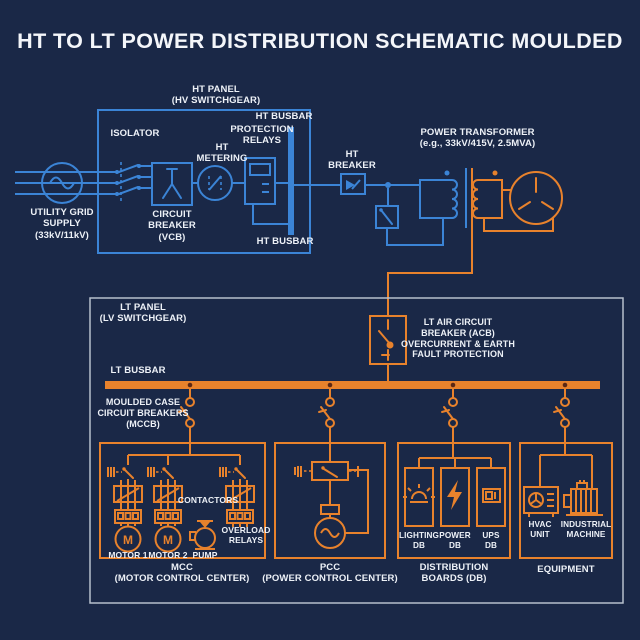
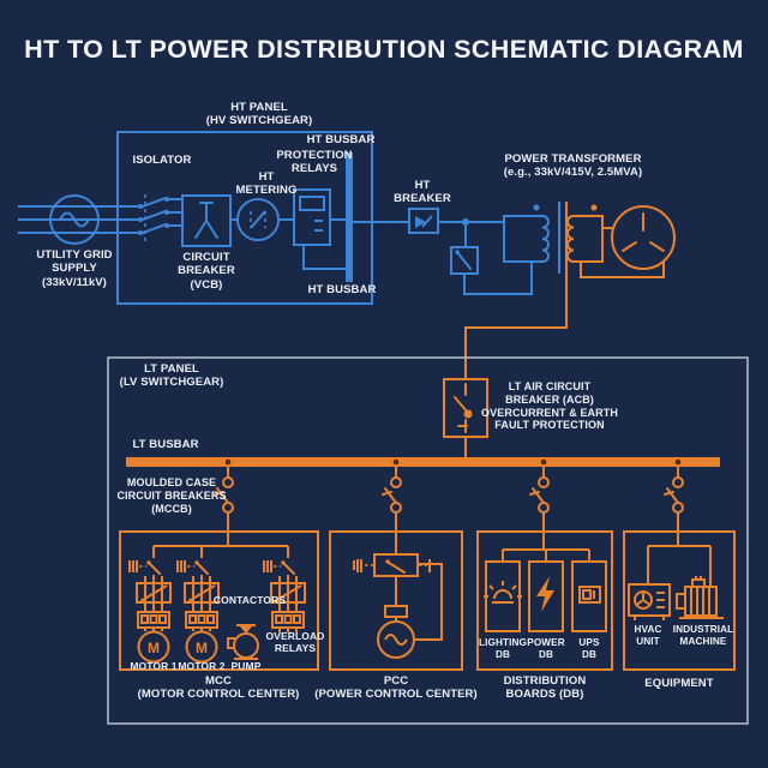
  M
  M
- HT TO LT POWER DISTRIBUTION SCHEMATIC MOULDED
+ HT TO LT POWER DISTRIBUTION SCHEMATIC DIAGRAM
  HT PANEL
  (HV SWITCHGEAR)
  UTILITY GRID
  SUPPLY
  (33kV/11kV)
  ISOLATOR
  CIRCUIT
  BREAKER
  (VCB)
  HT
  METERING
  PROTECTION
  RELAYS
  HT BUSBAR
  HT BUSBAR
  HT
  BREAKER
  POWER TRANSFORMER
  (e.g., 33kV/415V, 2.5MVA)
  LT PANEL
  (LV SWITCHGEAR)
  LT AIR CIRCUIT
  BREAKER (ACB)
  OVERCURRENT & EARTH
  FAULT PROTECTION
  LT BUSBAR
  MOULDED CASE
  CIRCUIT BREAKERS
  (MCCB)
  CONTACTORS
  OVERLOAD
  RELAYS
  MOTOR 1
  MOTOR 2
  PUMP
  MCC
  (MOTOR CONTROL CENTER)
  PCC
  (POWER CONTROL CENTER)
  LIGHTING
  DB
  POWER
  DB
  UPS
  DB
  DISTRIBUTION
  BOARDS (DB)
  HVAC
  UNIT
  INDUSTRIAL
  MACHINE
  EQUIPMENT
